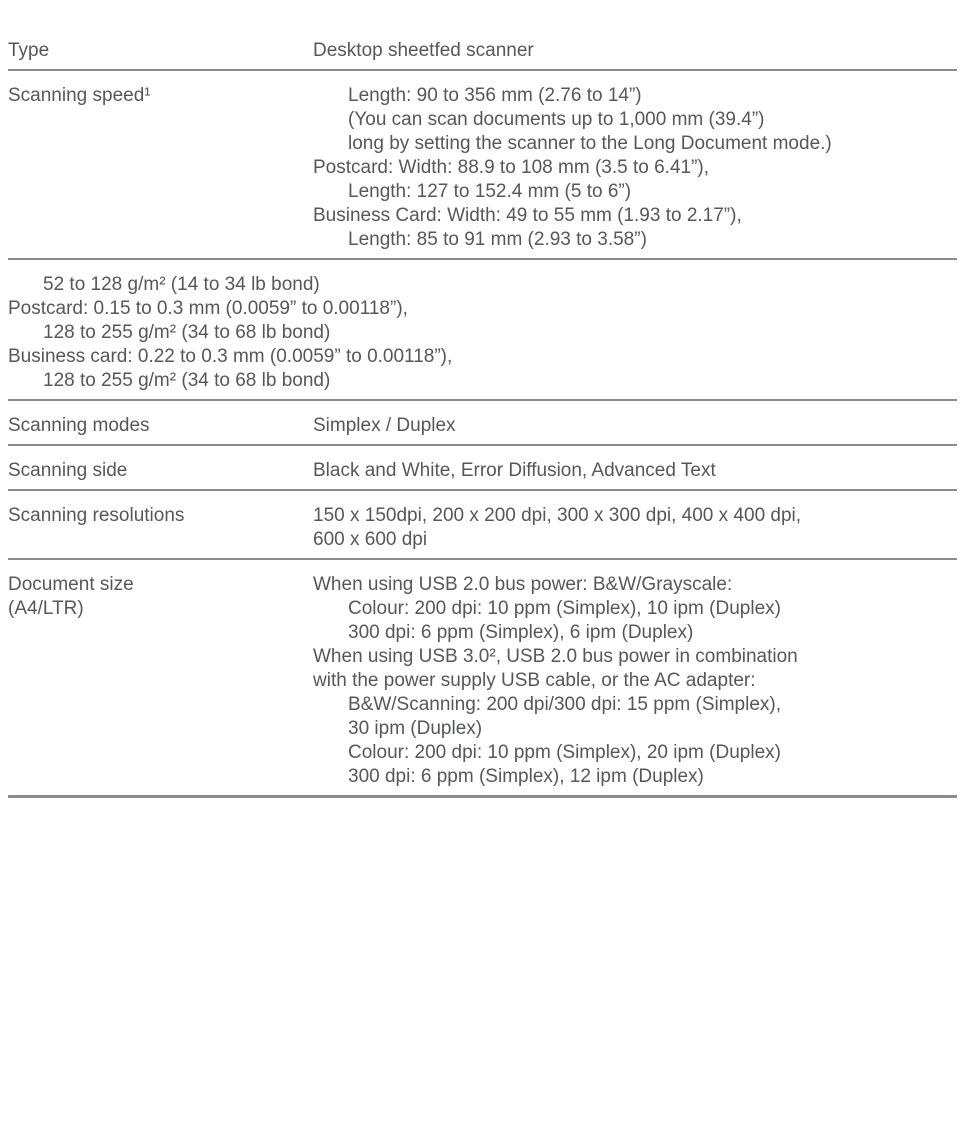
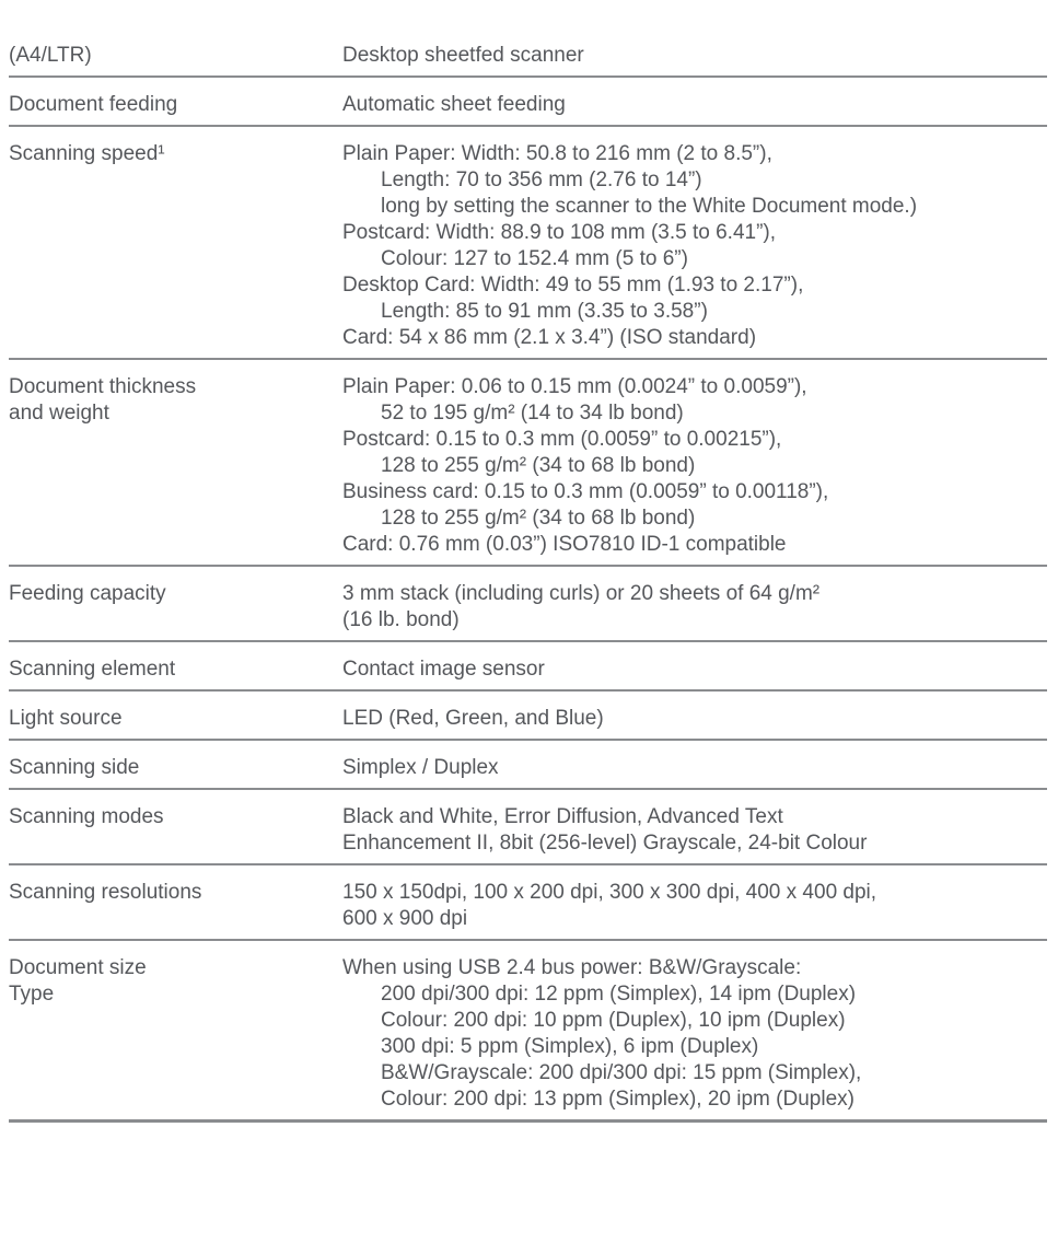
- Type
+ (A4/LTR)
  Desktop sheetfed scanner
+ Document feeding
+ Automatic sheet feeding
  Scanning speed¹
+ Plain Paper: Width: 50.8 to 216 mm (2 to 8.5”),
- Length: 90 to 356 mm (2.76 to 14”)
+ Length: 70 to 356 mm (2.76 to 14”)
- (You can scan documents up to 1,000 mm (39.4”)
- long by setting the scanner to the Long Document mode.)
+ long by setting the scanner to the White Document mode.)
  Postcard: Width: 88.9 to 108 mm (3.5 to 6.41”),
- Length: 127 to 152.4 mm (5 to 6”)
+ Colour: 127 to 152.4 mm (5 to 6”)
- Business Card: Width: 49 to 55 mm (1.93 to 2.17”),
+ Desktop Card: Width: 49 to 55 mm (1.93 to 2.17”),
- Length: 85 to 91 mm (2.93 to 3.58”)
+ Length: 85 to 91 mm (3.35 to 3.58”)
+ Card: 54 x 86 mm (2.1 x 3.4”) (ISO standard)
+ Document thickness
+ and weight
+ Plain Paper: 0.06 to 0.15 mm (0.0024” to 0.0059”),
- 52 to 128 g/m² (14 to 34 lb bond)
+ 52 to 195 g/m² (14 to 34 lb bond)
- Postcard: 0.15 to 0.3 mm (0.0059” to 0.00118”),
+ Postcard: 0.15 to 0.3 mm (0.0059” to 0.00215”),
  128 to 255 g/m² (34 to 68 lb bond)
- Business card: 0.22 to 0.3 mm (0.0059” to 0.00118”),
+ Business card: 0.15 to 0.3 mm (0.0059” to 0.00118”),
  128 to 255 g/m² (34 to 68 lb bond)
+ Card: 0.76 mm (0.03”) ISO7810 ID-1 compatible
+ Feeding capacity
+ 3 mm stack (including curls) or 20 sheets of 64 g/m²
+ (16 lb. bond)
+ Scanning element
+ Contact image sensor
+ Light source
+ LED (Red, Green, and Blue)
- Scanning modes
+ Scanning side
  Simplex / Duplex
- Scanning side
+ Scanning modes
  Black and White, Error Diffusion, Advanced Text
+ Enhancement II, 8bit (256-level) Grayscale, 24-bit Colour
  Scanning resolutions
- 150 x 150dpi, 200 x 200 dpi, 300 x 300 dpi, 400 x 400 dpi,
+ 150 x 150dpi, 100 x 200 dpi, 300 x 300 dpi, 400 x 400 dpi,
- 600 x 600 dpi
+ 600 x 900 dpi
  Document size
- (A4/LTR)
+ Type
- When using USB 2.0 bus power: B&W/Grayscale:
+ When using USB 2.4 bus power: B&W/Grayscale:
+ 200 dpi/300 dpi: 12 ppm (Simplex), 14 ipm (Duplex)
- Colour: 200 dpi: 10 ppm (Simplex), 10 ipm (Duplex)
+ Colour: 200 dpi: 10 ppm (Duplex), 10 ipm (Duplex)
- 300 dpi: 6 ppm (Simplex), 6 ipm (Duplex)
+ 300 dpi: 5 ppm (Simplex), 6 ipm (Duplex)
- When using USB 3.0², USB 2.0 bus power in combination
- with the power supply USB cable, or the AC adapter:
- B&W/Scanning: 200 dpi/300 dpi: 15 ppm (Simplex),
+ B&W/Grayscale: 200 dpi/300 dpi: 15 ppm (Simplex),
- 30 ipm (Duplex)
- Colour: 200 dpi: 10 ppm (Simplex), 20 ipm (Duplex)
+ Colour: 200 dpi: 13 ppm (Simplex), 20 ipm (Duplex)
- 300 dpi: 6 ppm (Simplex), 12 ipm (Duplex)
